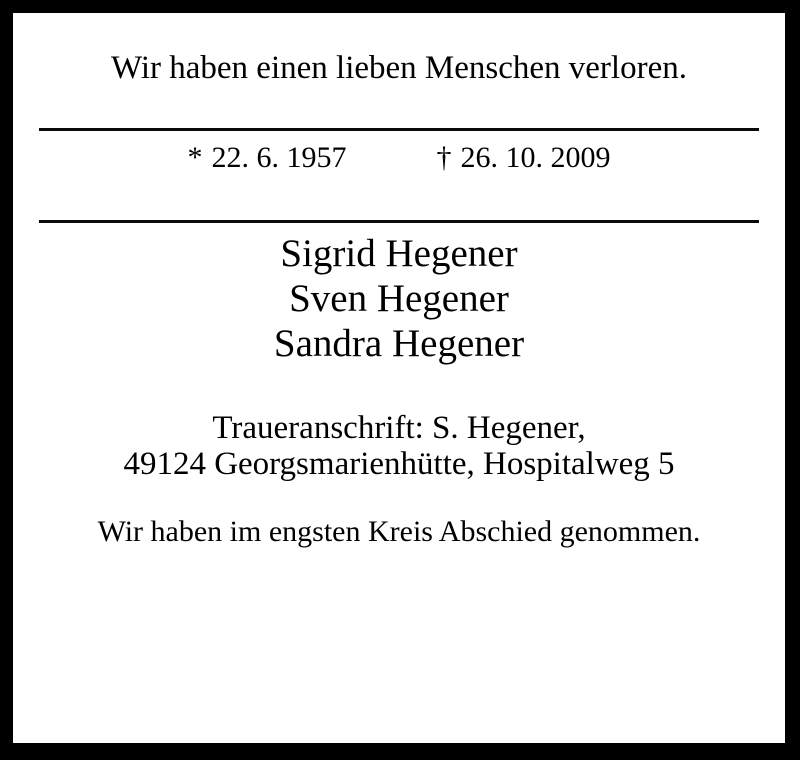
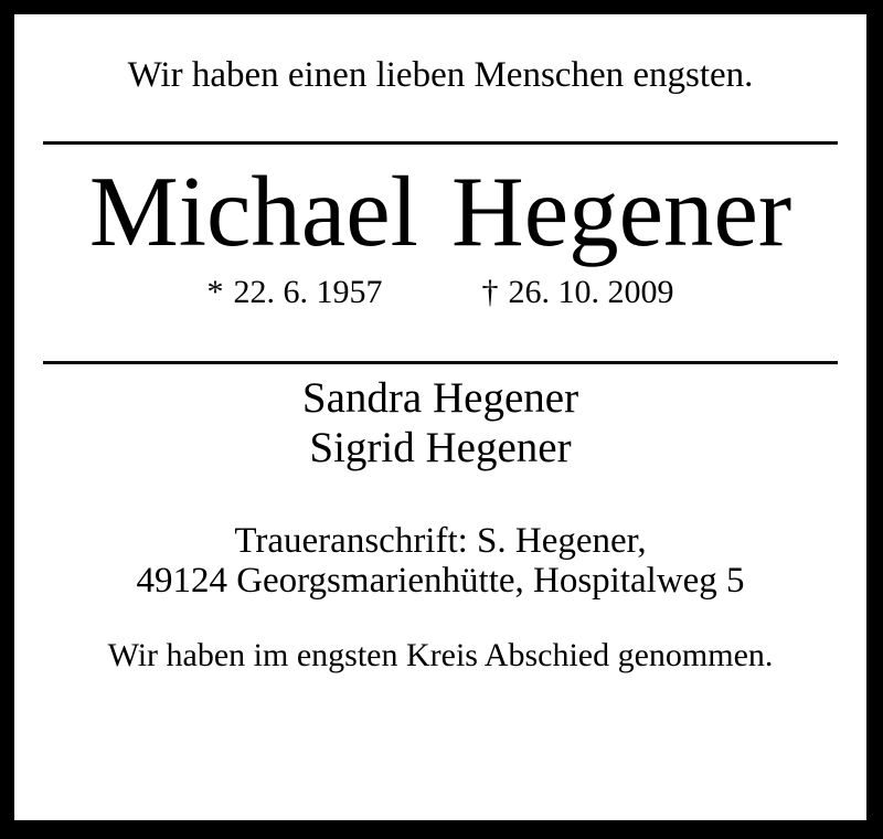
- Wir haben einen lieben Menschen verloren.
+ Wir haben einen lieben Menschen engsten.
+ Michael Hegener
  * 22. 6. 1957
  † 26. 10. 2009
- Sigrid Hegener
+ Sandra Hegener
- Sven Hegener
- Sandra Hegener
+ Sigrid Hegener
  Traueranschrift: S. Hegener,
  49124 Georgsmarienhütte, Hospitalweg 5
  Wir haben im engsten Kreis Abschied genommen.
